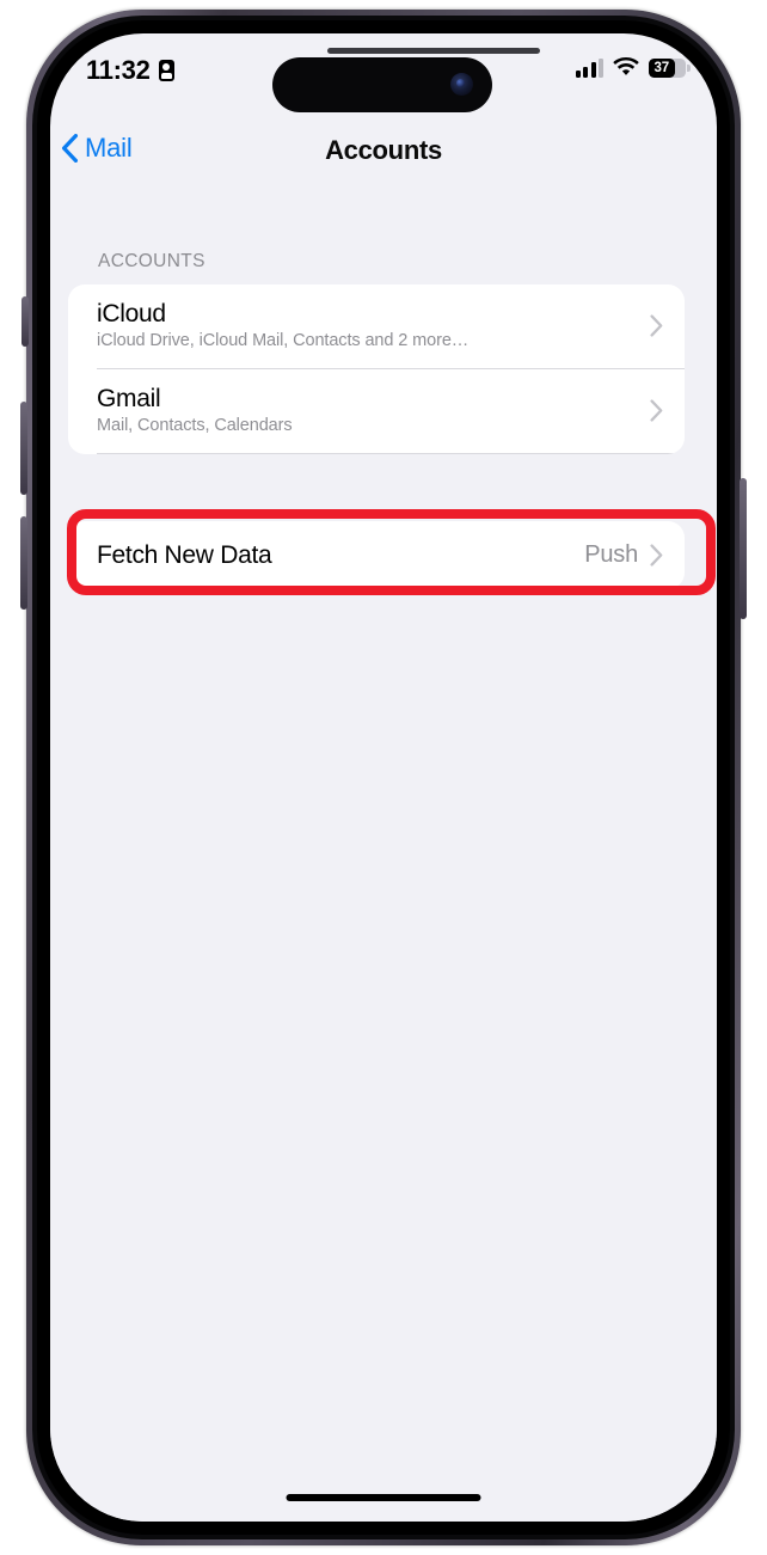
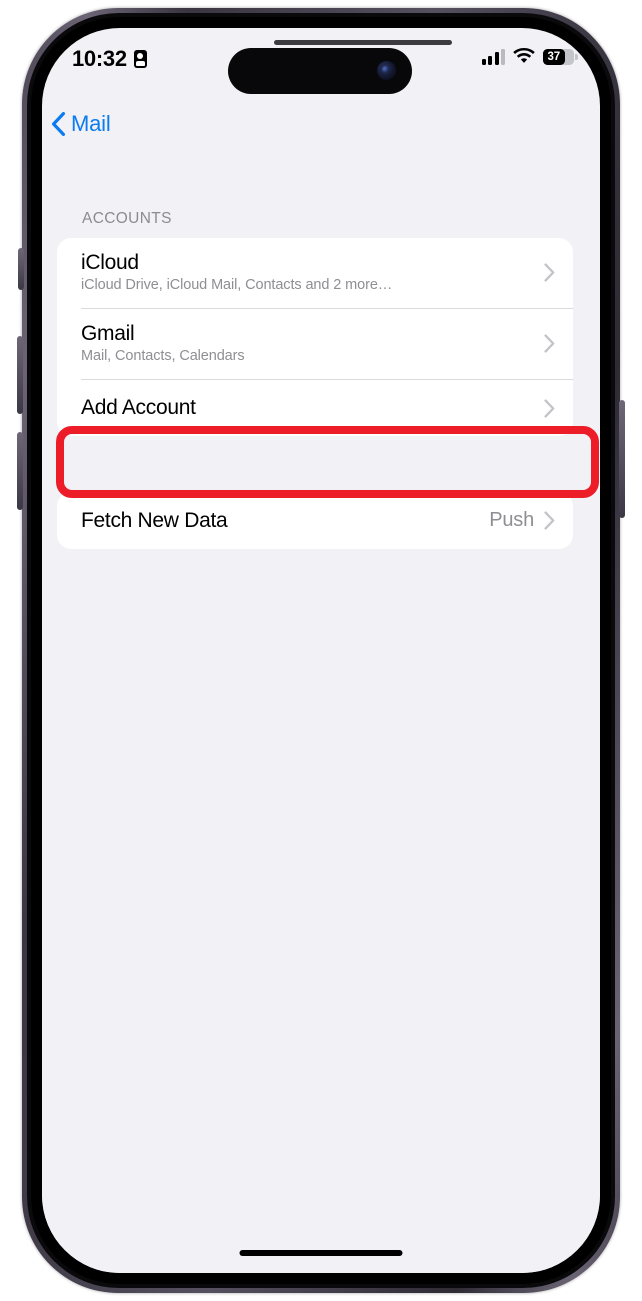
- 11:32
+ 10:32
  37
  Mail
- Accounts
  ACCOUNTS
  iCloud
  iCloud Drive, iCloud Mail, Contacts and 2 more…
  Gmail
  Mail, Contacts, Calendars
+ Add Account
  Fetch New Data
  Push
